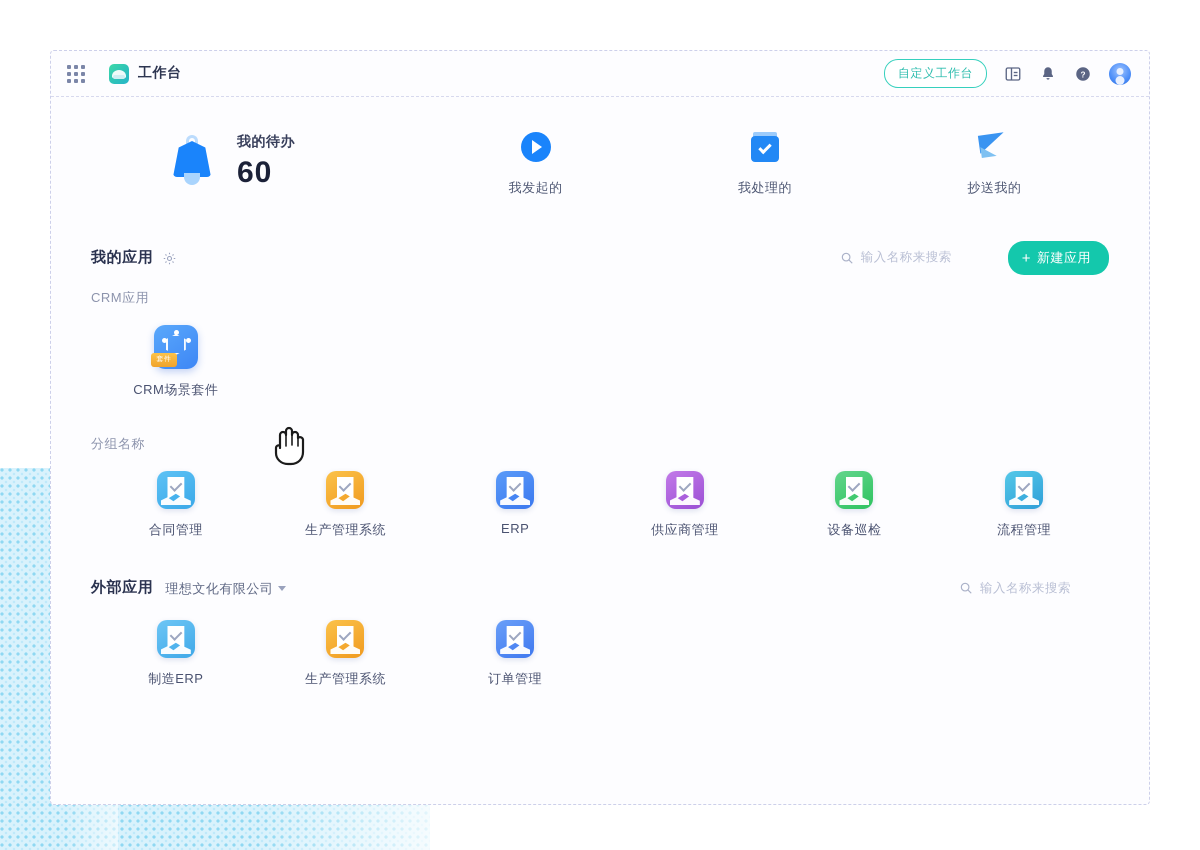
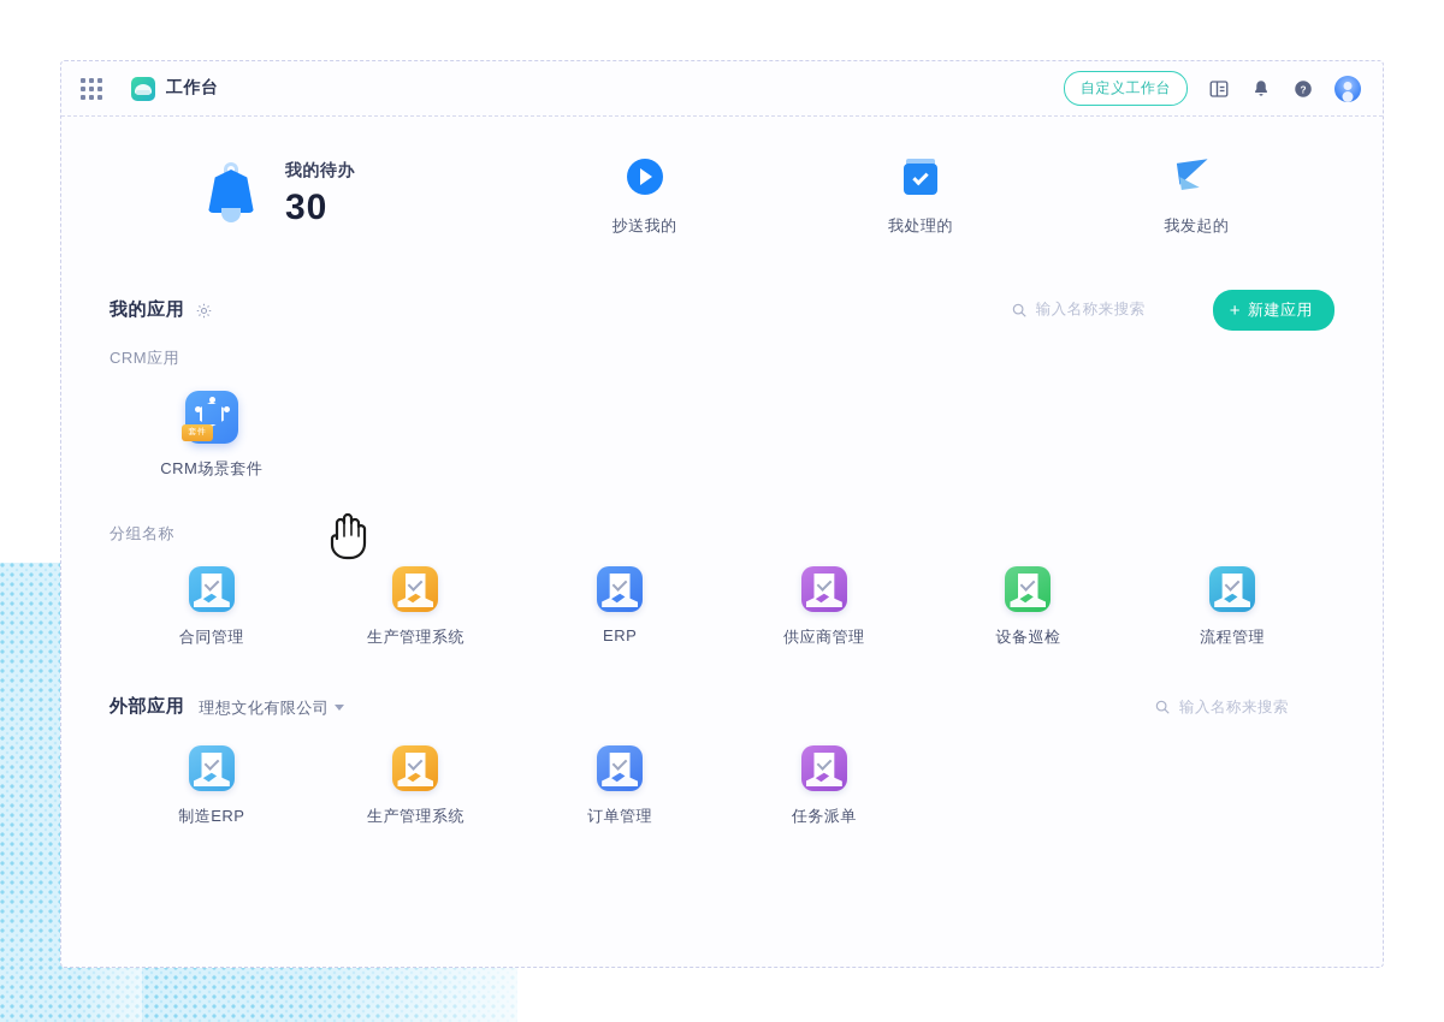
  工作台
  自定义工作台
  ?
  我的待办
- 60
+ 30
- 我发起的
+ 抄送我的
  我处理的
- 抄送我的
+ 我发起的
  我的应用
  输入名称来搜索
  +
  新建应用
  CRM应用
  CRM场景套件
  分组名称
  合同管理
  生产管理系统
  ERP
  供应商管理
  设备巡检
  流程管理
  外部应用
  理想文化有限公司
  输入名称来搜索
  制造ERP
  生产管理系统
  订单管理
+ 任务派单
